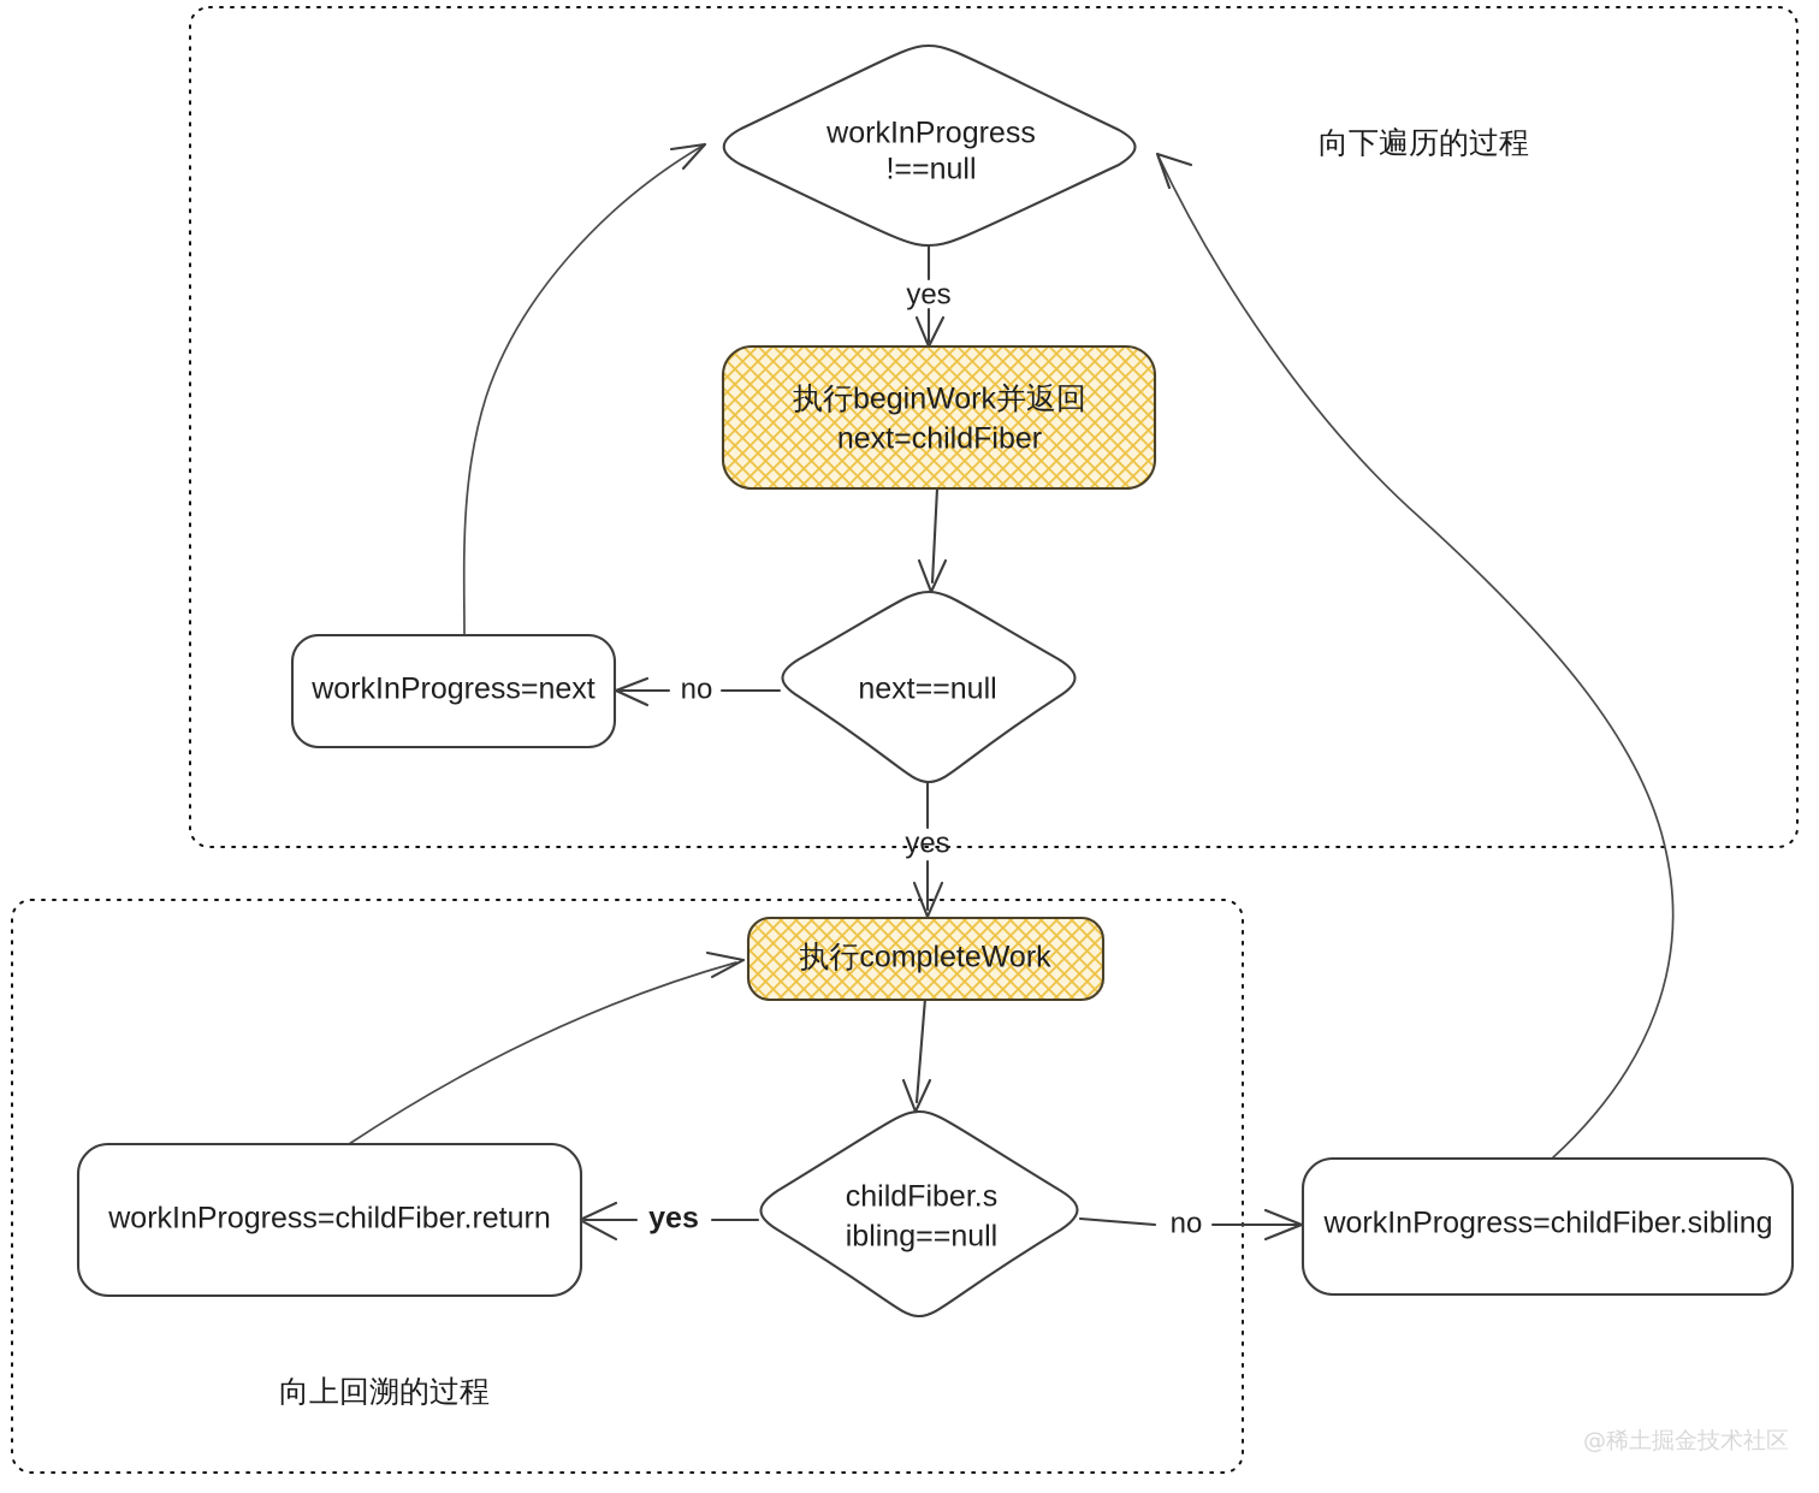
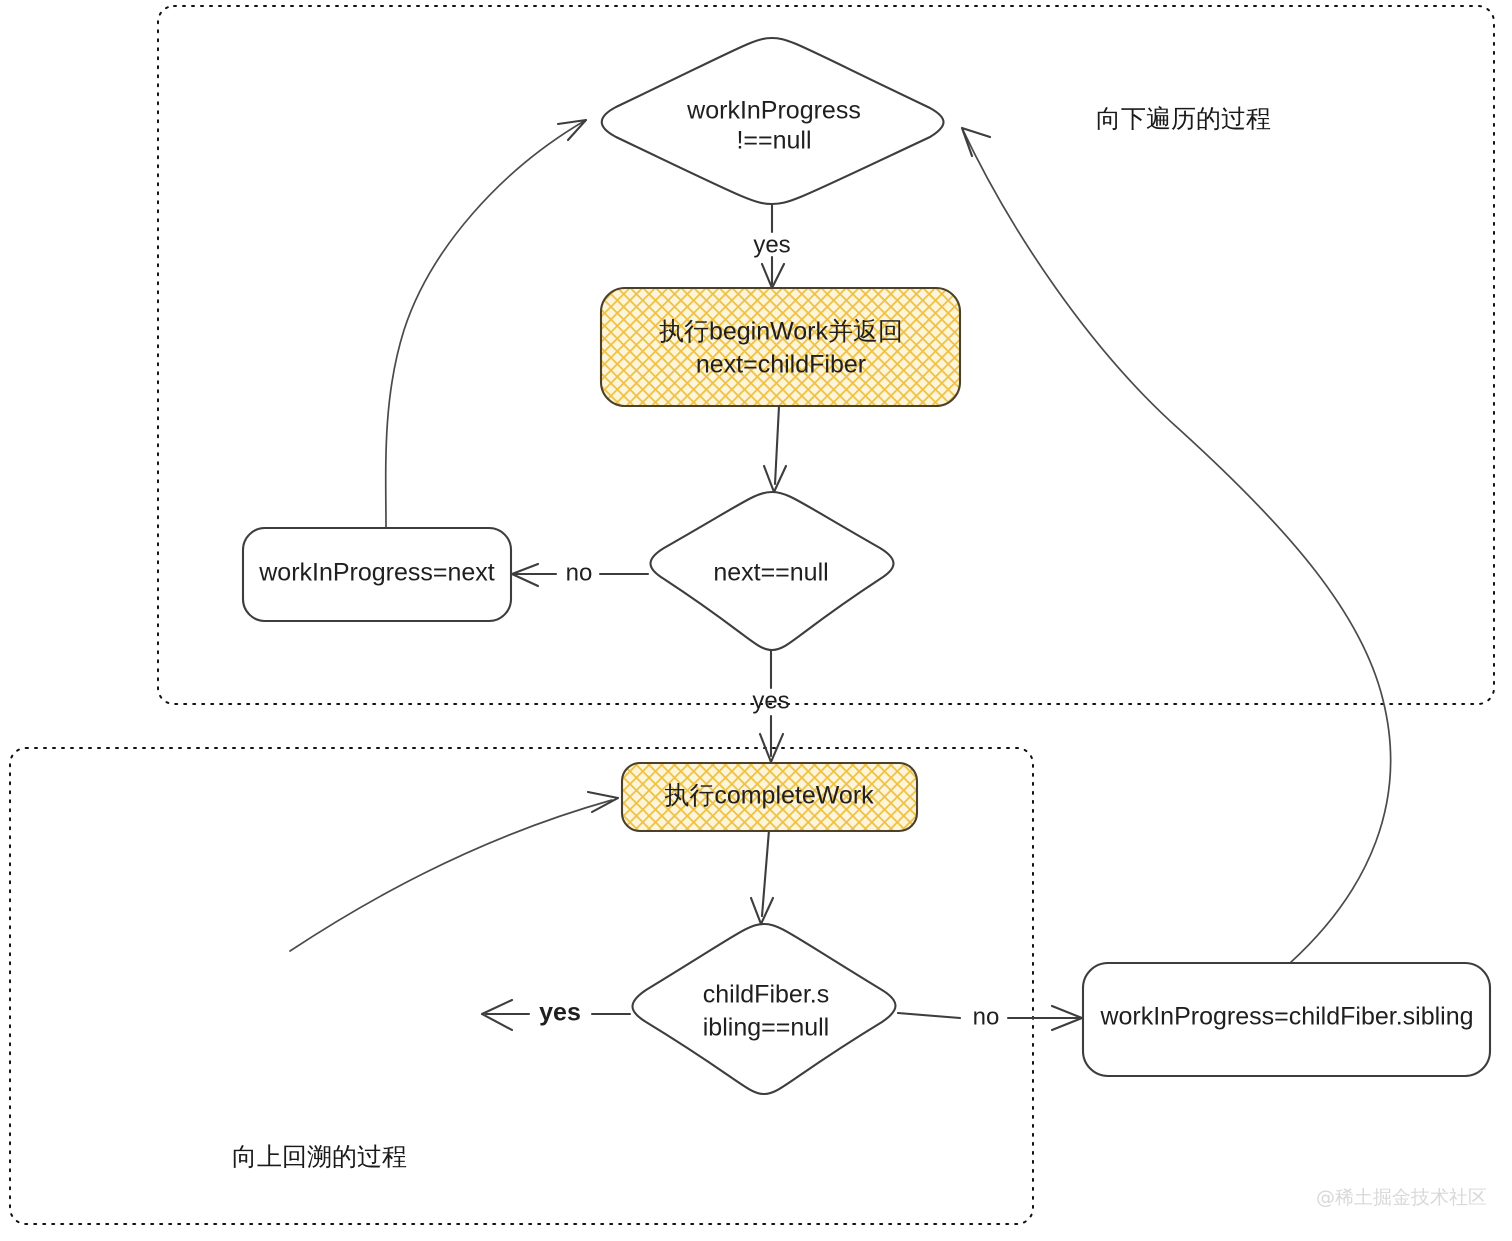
  yes
  no
  yes
  yes
  no
  workInProgress
  !==null
  执行beginWork并返回
  next=childFiber
  next==null
  workInProgress=next
  执行completeWork
  childFiber.s
  ibling==null
- workInProgress=childFiber.return
  workInProgress=childFiber.sibling
  向下遍历的过程
  向上回溯的过程
  @稀土掘金技术社区
